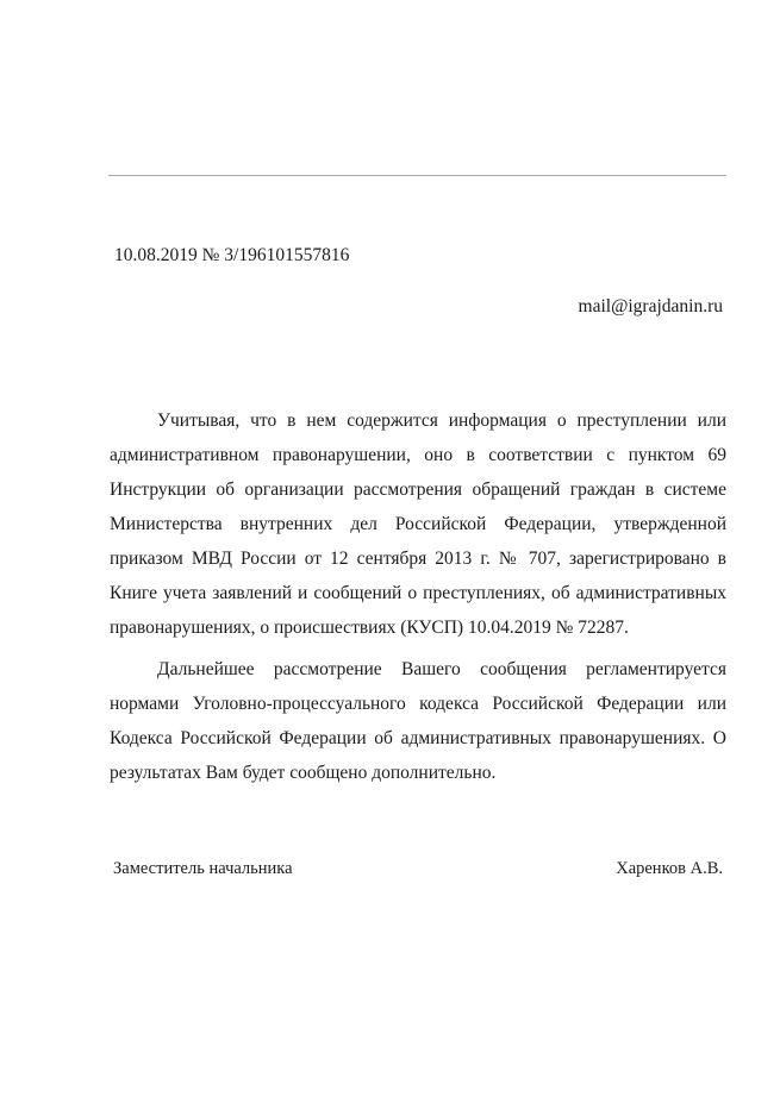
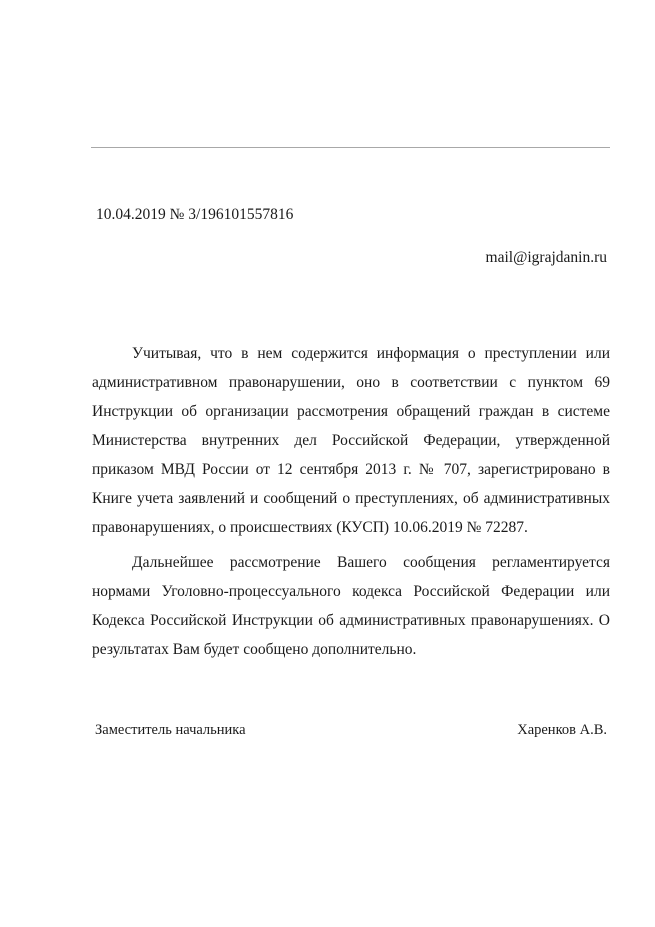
- 10.08.2019 № 3/196101557816
+ 10.04.2019 № 3/196101557816
  mail@igrajdanin.ru
- Учитывая, что в нем содержится информация о преступлении или административном правонарушении, оно в соответствии с пунктом 69 Инструкции об организации рассмотрения обращений граждан в системе Министерства внутренних дел Российской Федерации, утвержденной приказом МВД России от 12 сентября 2013 г. № 707, зарегистрировано в Книге учета заявлений и сообщений о преступлениях, об административных правонарушениях, о происшествиях (КУСП) 10.04.2019 № 72287.
+ Учитывая, что в нем содержится информация о преступлении или административном правонарушении, оно в соответствии с пунктом 69 Инструкции об организации рассмотрения обращений граждан в системе Министерства внутренних дел Российской Федерации, утвержденной приказом МВД России от 12 сентября 2013 г. № 707, зарегистрировано в Книге учета заявлений и сообщений о преступлениях, об административных правонарушениях, о происшествиях (КУСП) 10.06.2019 № 72287.
- Дальнейшее рассмотрение Вашего сообщения регламентируется нормами Уголовно-процессуального кодекса Российской Федерации или Кодекса Российской Федерации об административных правонарушениях. О результатах Вам будет сообщено дополнительно.
+ Дальнейшее рассмотрение Вашего сообщения регламентируется нормами Уголовно-процессуального кодекса Российской Федерации или Кодекса Российской Инструкции об административных правонарушениях. О результатах Вам будет сообщено дополнительно.
  Заместитель начальника
  Харенков А.В.
